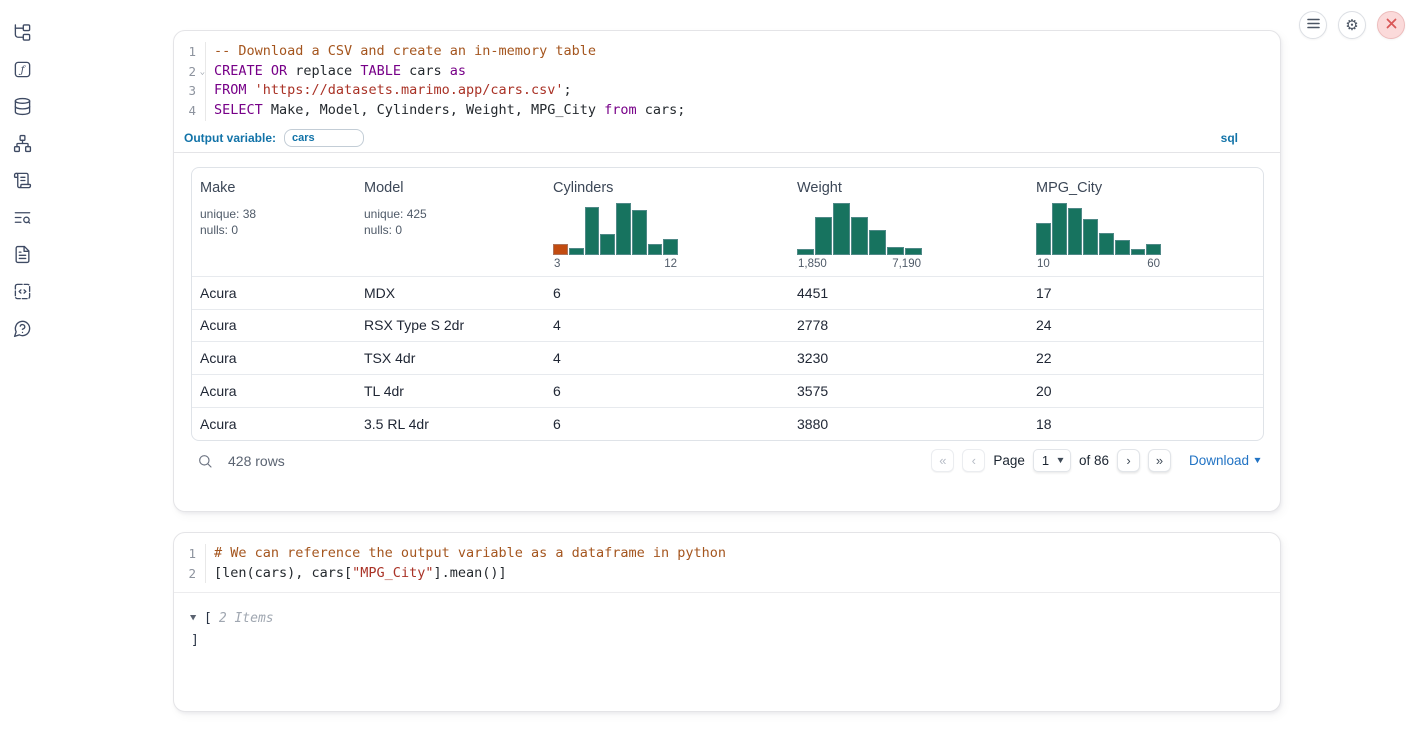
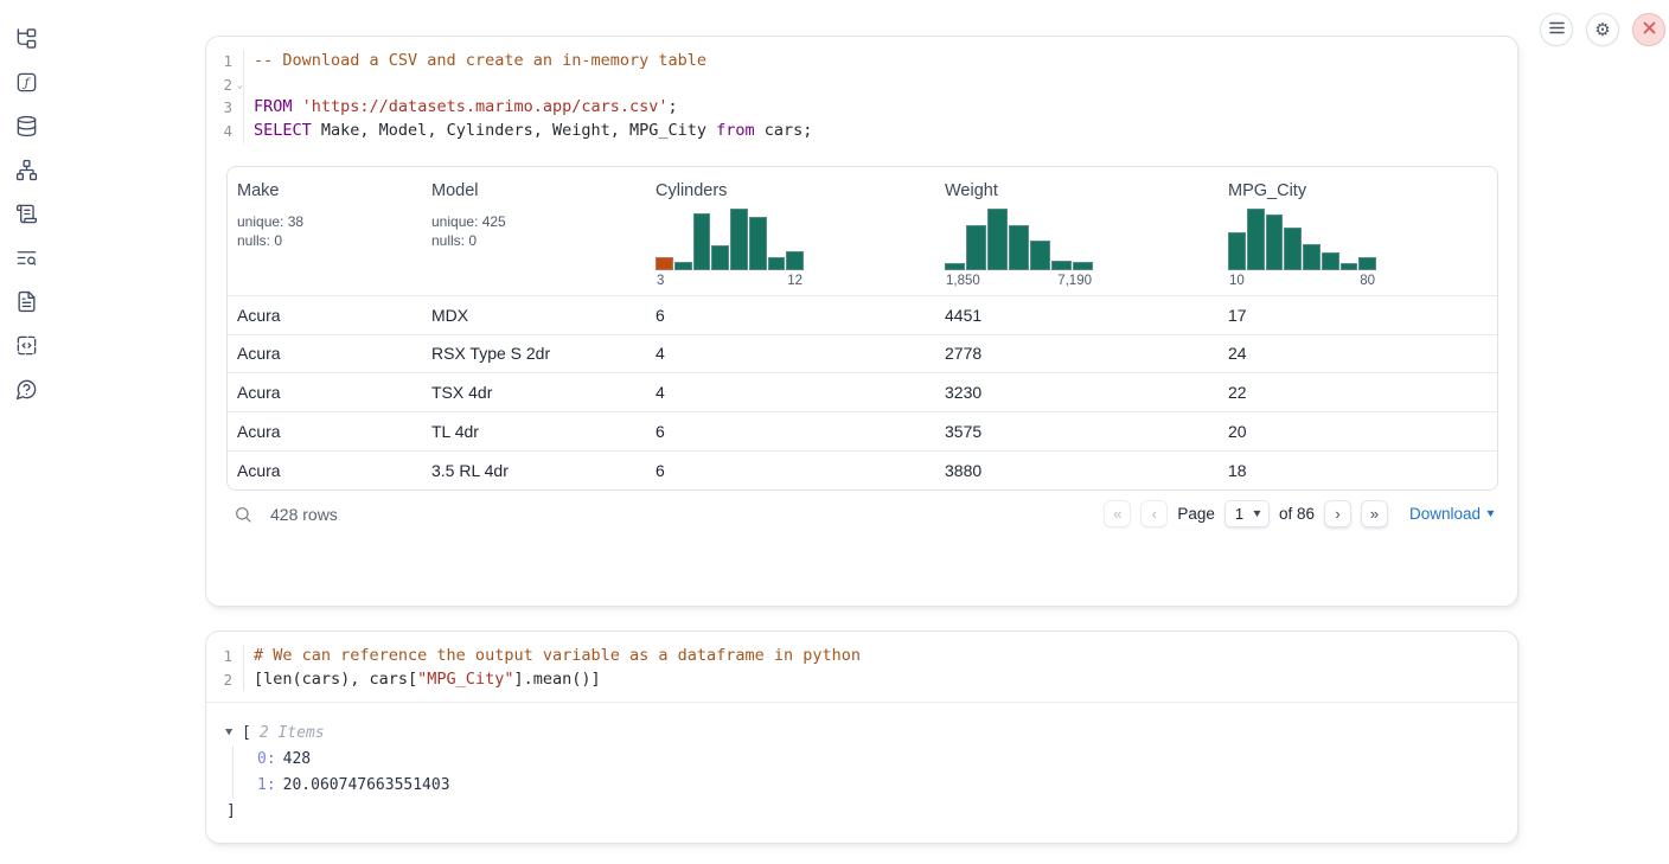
  ƒ
  ⚙
  1
  -- Download a CSV and create an in-memory table
  2
  ⌄
- CREATE OR replace TABLE cars as
  3
  FROM 'https://datasets.marimo.app/cars.csv';
  4
  SELECT Make, Model, Cylinders, Weight, MPG_City from cars;
- Output variable:
- cars
- sql
  Make
  unique: 38
  nulls: 0
  Model
  unique: 425
  nulls: 0
  Cylinders
  3
  12
  Weight
  1,850
  7,190
  MPG_City
  10
- 60
+ 80
  Acura
  MDX
  6
  4451
  17
  Acura
  RSX Type S 2dr
  4
  2778
  24
  Acura
  TSX 4dr
  4
  3230
  22
  Acura
  TL 4dr
  6
  3575
  20
  Acura
  3.5 RL 4dr
  6
  3880
  18
  428 rows
  «
  ‹
  Page
  1
  ▼
  of 86
  ›
  »
  Download
  ▼
  1
  # We can reference the output variable as a dataframe in python
  2
  [len(cars), cars["MPG_City"].mean()]
  ▼
  [
  2 Items
+ 0:
+ 428
+ 1:
+ 20.060747663551403
  ]
